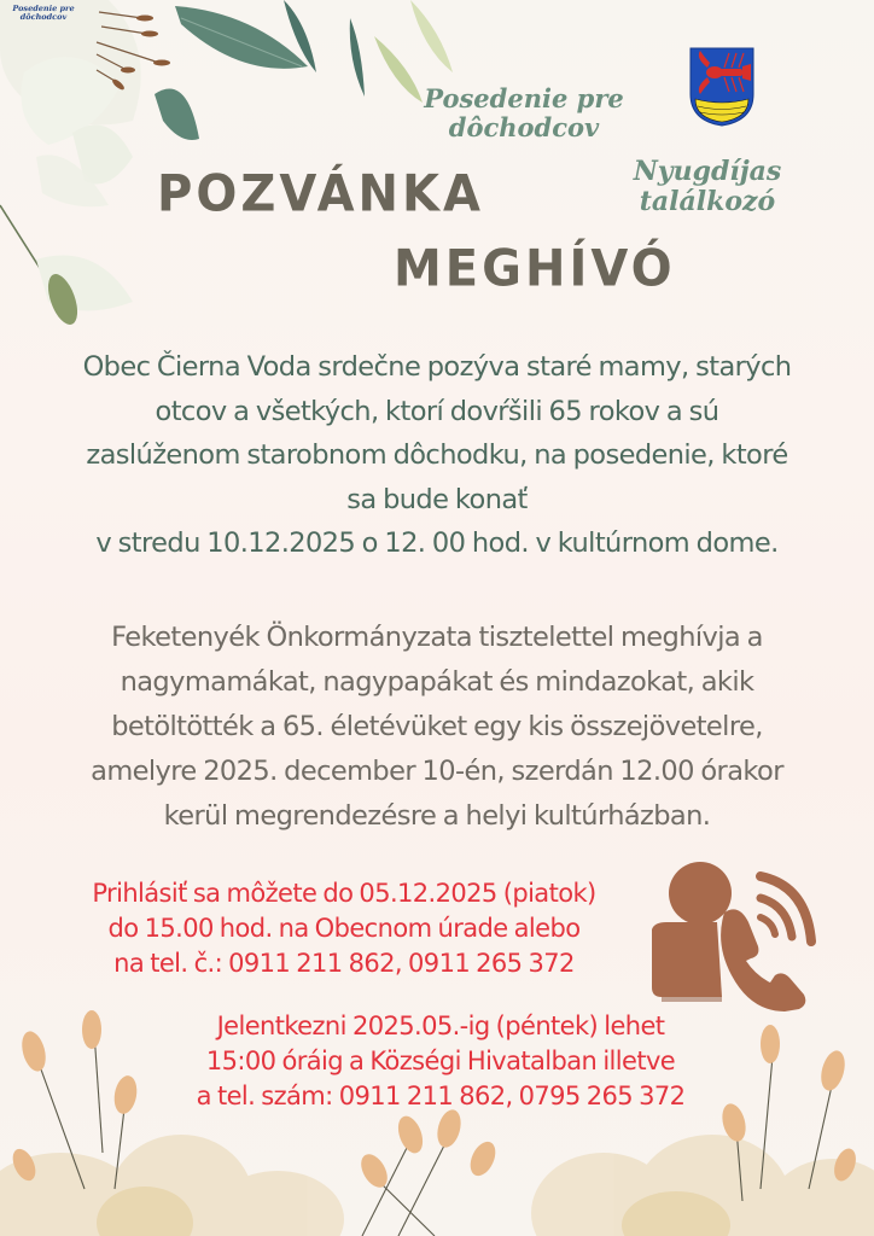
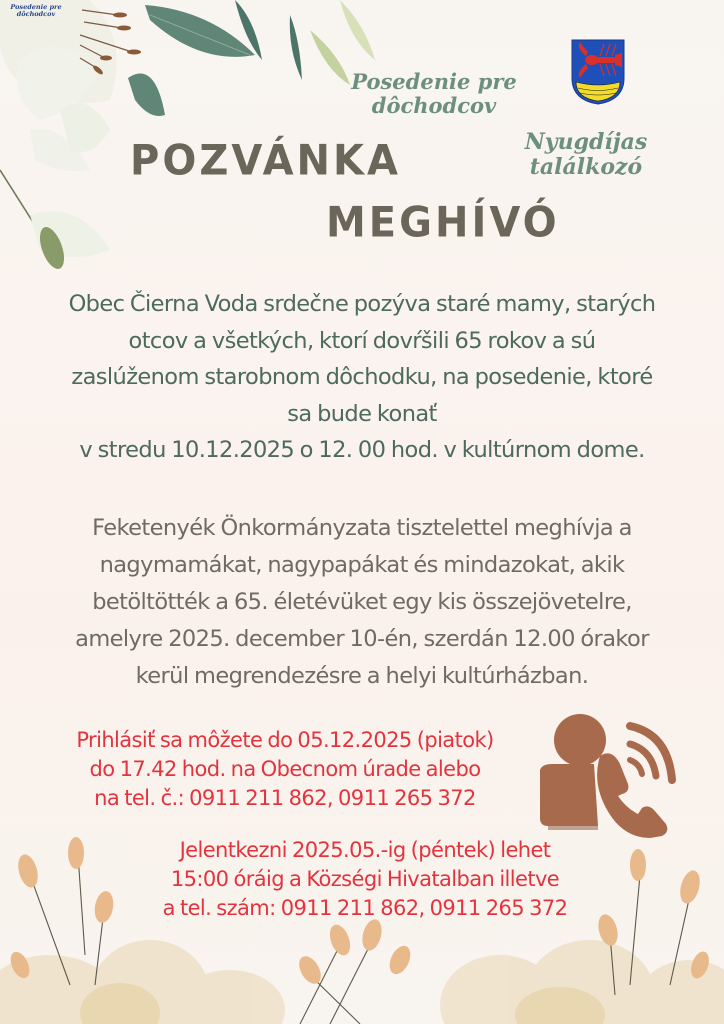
  Posedenie pre
  dôchodcov
  Posedenie pre
  dôchodcov
  Nyugdíjas
  találkozó
  POZVÁNKA
  MEGHÍVÓ
  Obec Čierna Voda srdečne pozýva staré mamy, starých
  otcov a všetkých, ktorí dovŕšili 65 rokov a sú
  zaslúženom starobnom dôchodku, na posedenie, ktoré
  sa bude konať
  v stredu 10.12.2025 o 12. 00 hod. v kultúrnom dome.
  Feketenyék Önkormányzata tisztelettel meghívja a
  nagymamákat, nagypapákat és mindazokat, akik
  betöltötték a 65. életévüket egy kis összejövetelre,
  amelyre 2025. december 10-én, szerdán 12.00 órakor
  kerül megrendezésre a helyi kultúrházban.
  Prihlásiť sa môžete do 05.12.2025 (piatok)
- do 15.00 hod. na Obecnom úrade alebo
+ do 17.42 hod. na Obecnom úrade alebo
  na tel. č.: 0911 211 862, 0911 265 372
  Jelentkezni 2025.05.-ig (péntek) lehet
  15:00 óráig a Községi Hivatalban illetve
- a tel. szám: 0911 211 862, 0795 265 372
+ a tel. szám: 0911 211 862, 0911 265 372
